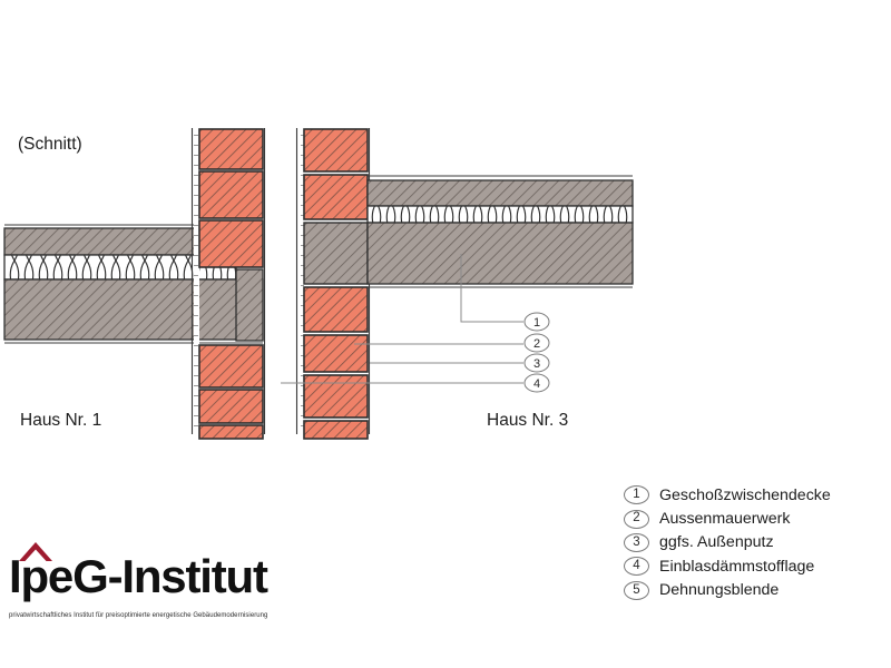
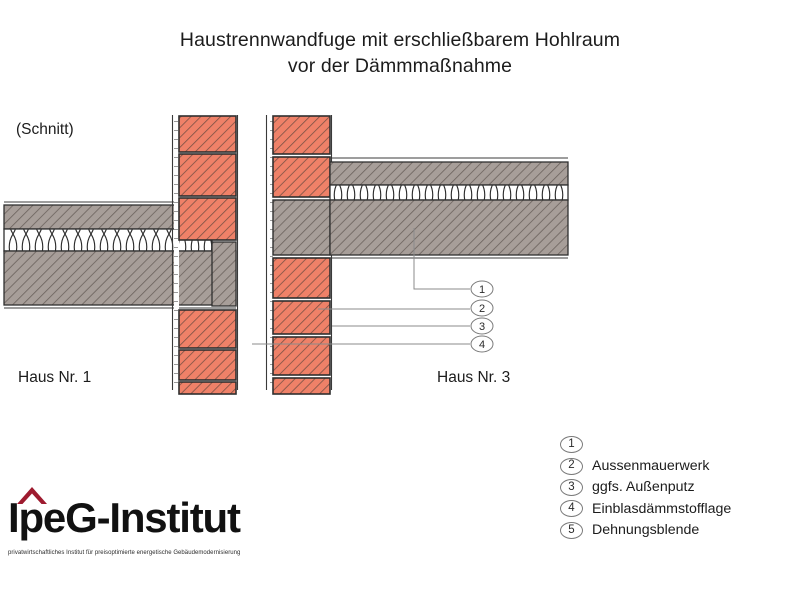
+ Haustrennwandfuge mit erschließbarem Hohlraum
+ vor der Dämmmaßnahme
  1
  2
  3
  4
  (Schnitt)
  Haus Nr. 1
  Haus Nr. 3
  1
- Geschoßzwischendecke
  2
  Aussenmauerwerk
  3
  ggfs. Außenputz
  4
  Einblasdämmstofflage
  5
  Dehnungsblende
  IpeG-Institut
